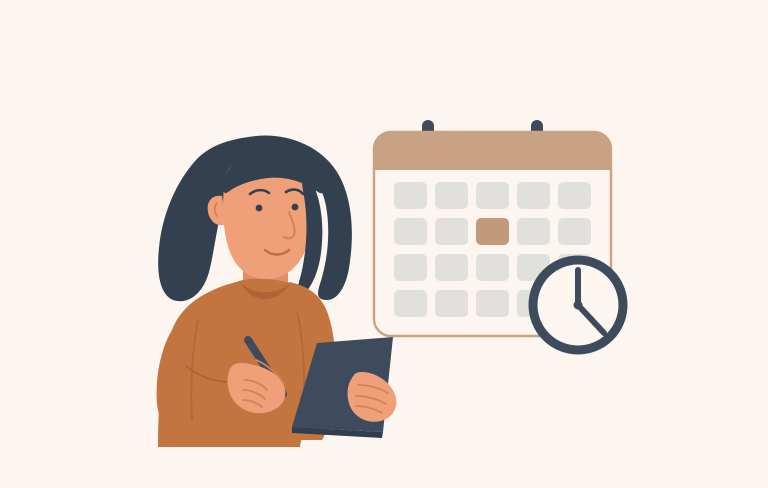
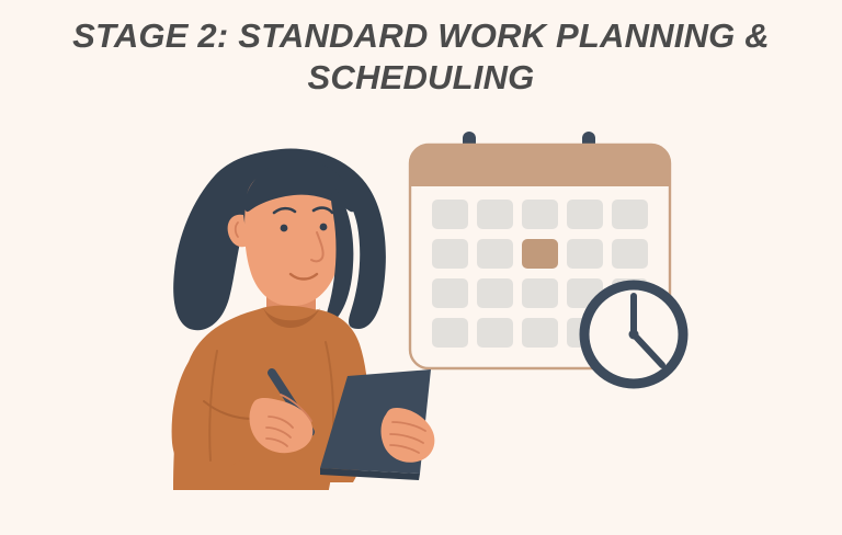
+ STAGE 2: STANDARD WORK PLANNING &
+ SCHEDULING
